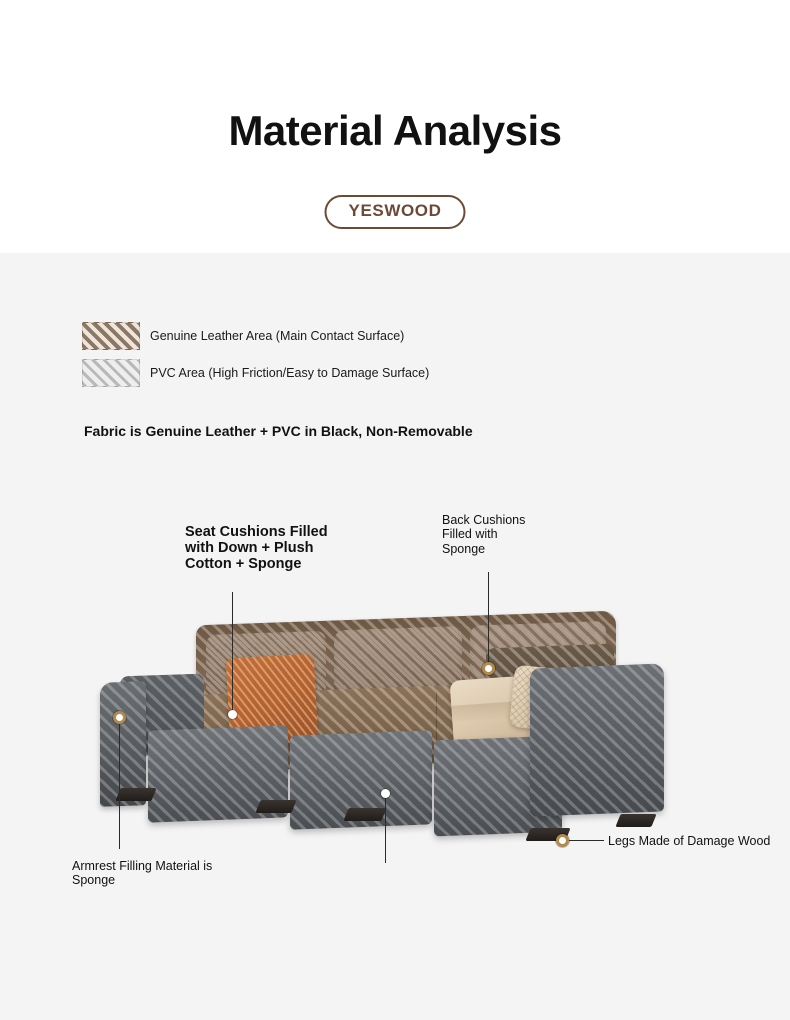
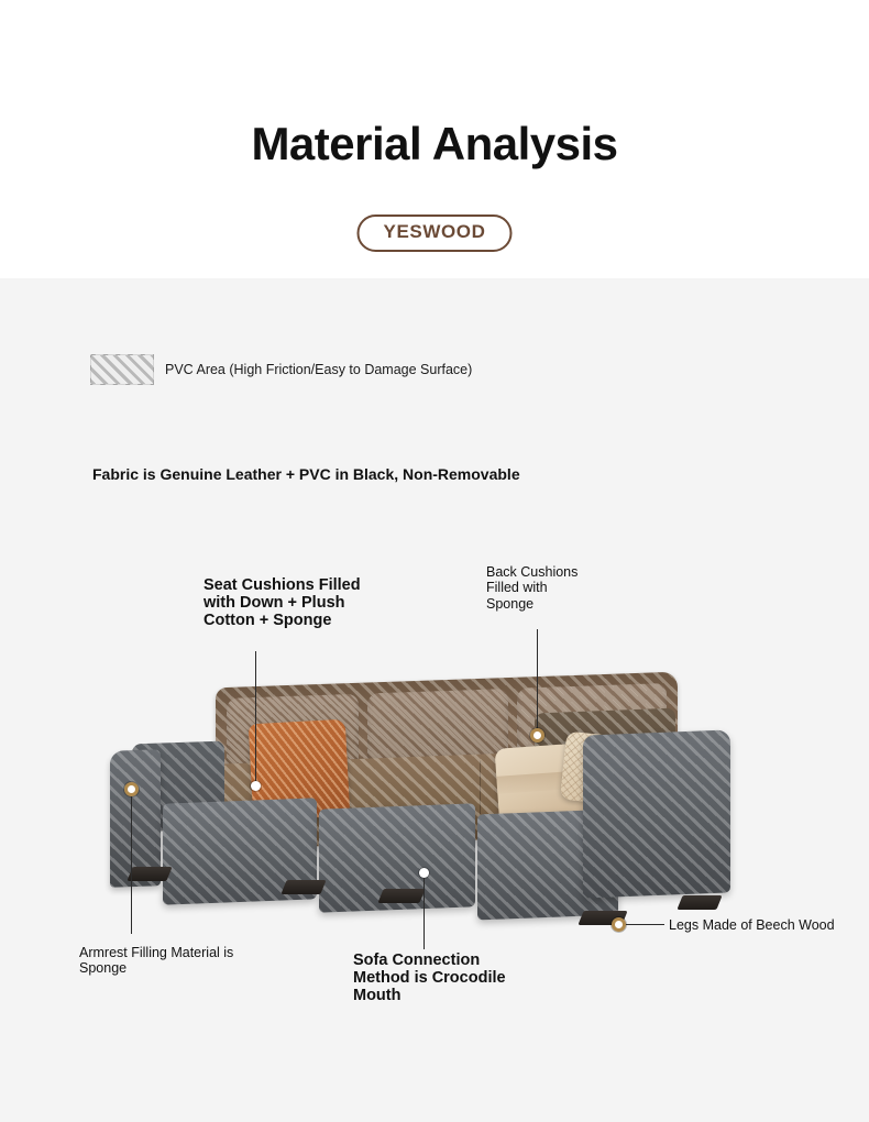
  Material Analysis
  YESWOOD
- Genuine Leather Area (Main Contact Surface)
  PVC Area (High Friction/Easy to Damage Surface)
  Fabric is Genuine Leather + PVC in Black, Non-Removable
  Seat Cushions Filled with Down + Plush Cotton + Sponge
  Back Cushions Filled with Sponge
  Armrest Filling Material is Sponge
+ Sofa Connection Method is Crocodile Mouth
- Legs Made of Damage Wood
+ Legs Made of Beech Wood
